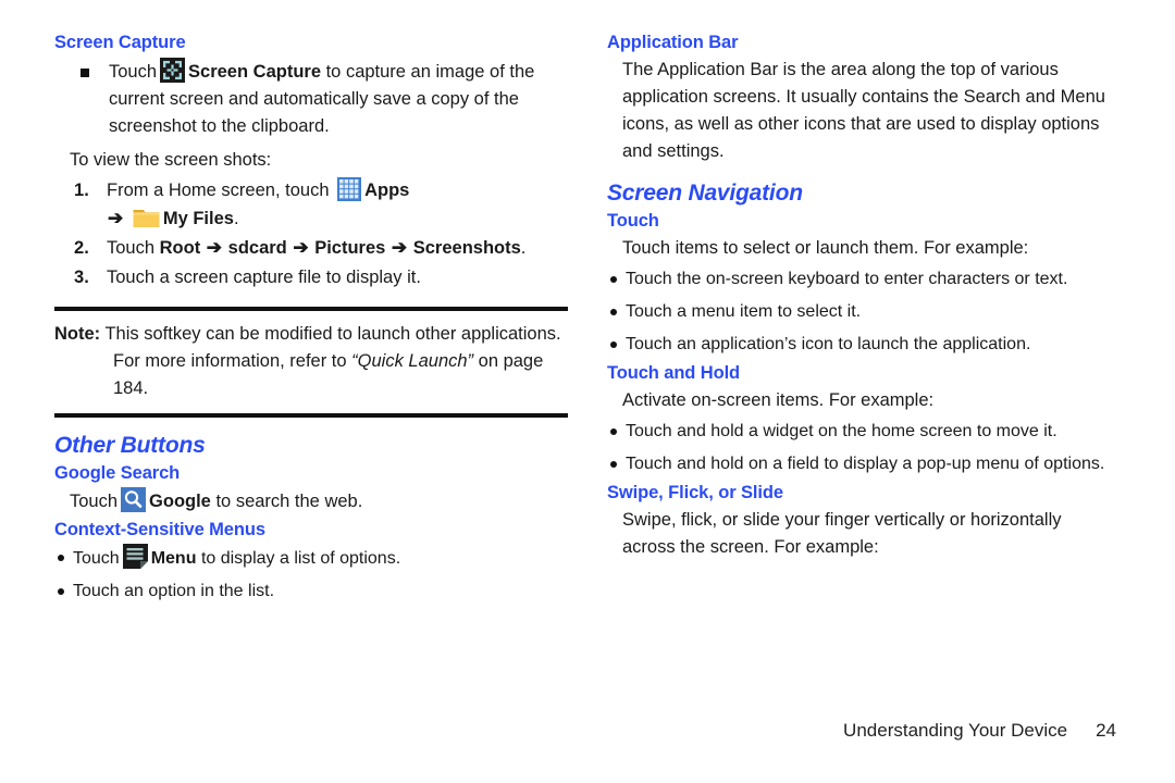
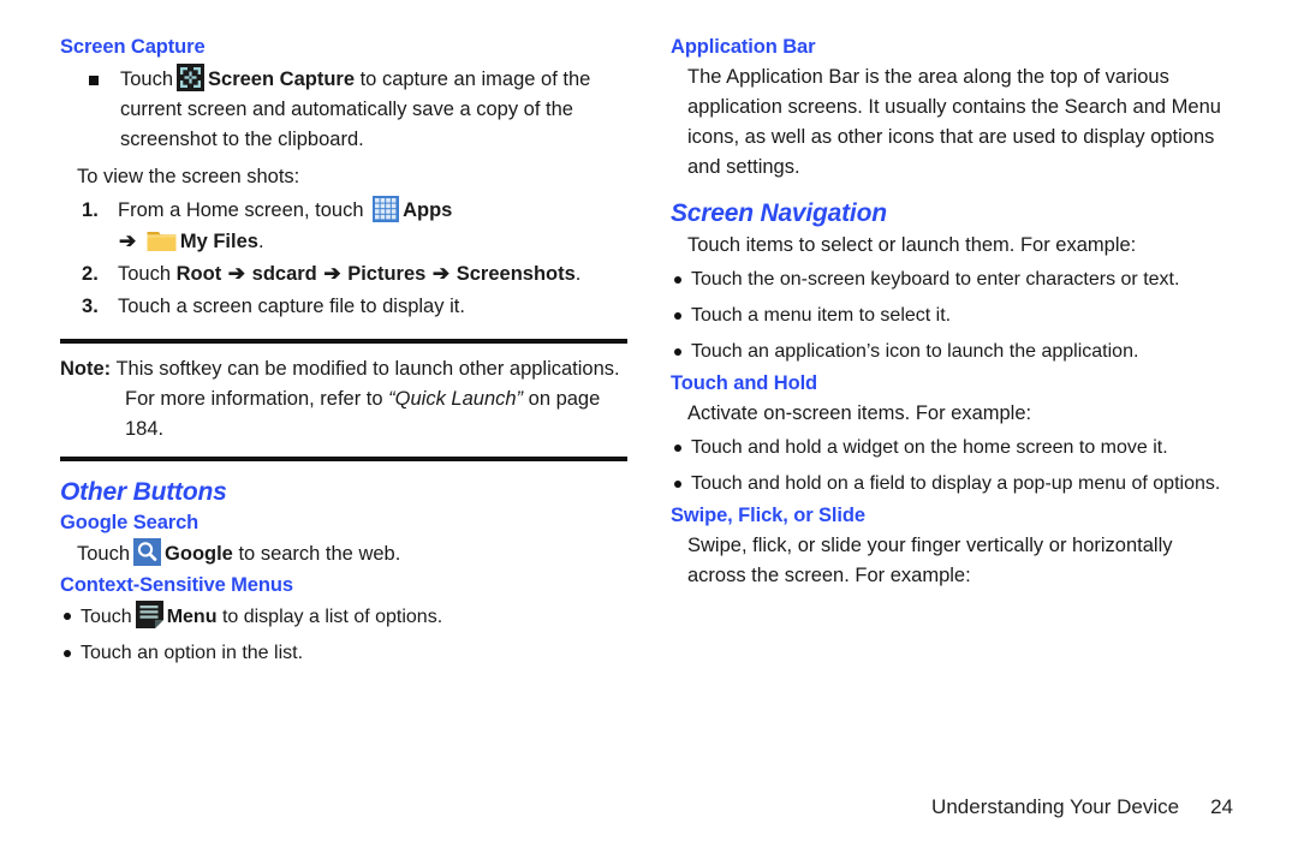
  Screen Capture
  Touch Screen Capture to capture an image of the current screen and automatically save a copy of the screenshot to the clipboard.
  To view the screen shots:
  From a Home screen, touch Apps
  ➔ My Files.
  Touch Root ➔ sdcard ➔ Pictures ➔ Screenshots.
  Touch a screen capture file to display it.
  Note: This softkey can be modified to launch other applications. For more information, refer to “Quick Launch” on page 184.
  Other Buttons
  Google Search
  Touch Google to search the web.
  Context-Sensitive Menus
  Touch Menu to display a list of options.
  Touch an option in the list.
  Application Bar
  The Application Bar is the area along the top of various application screens. It usually contains the Search and Menu icons, as well as other icons that are used to display options and settings.
  Screen Navigation
- Touch
  Touch items to select or launch them. For example:
  Touch the on-screen keyboard to enter characters or text.
  Touch a menu item to select it.
  Touch an application’s icon to launch the application.
  Touch and Hold
  Activate on-screen items. For example:
  Touch and hold a widget on the home screen to move it.
  Touch and hold on a field to display a pop-up menu of options.
  Swipe, Flick, or Slide
  Swipe, flick, or slide your finger vertically or horizontally across the screen. For example:
  Understanding Your Device 24
